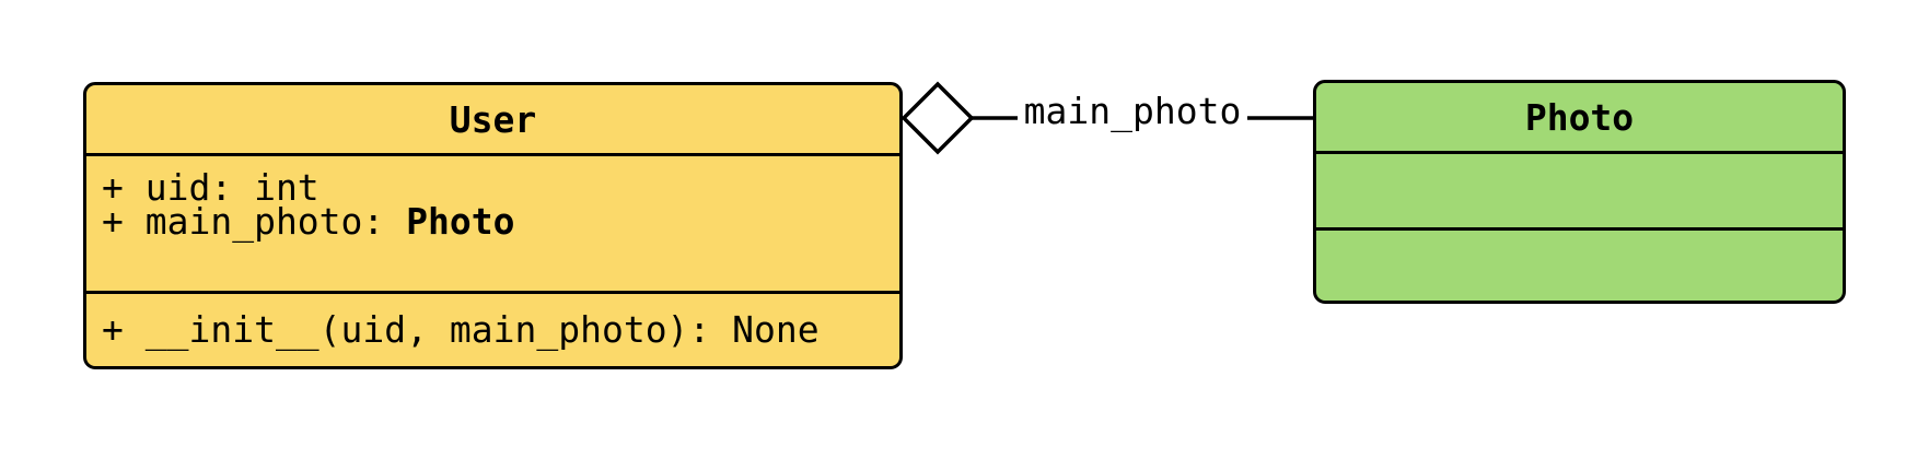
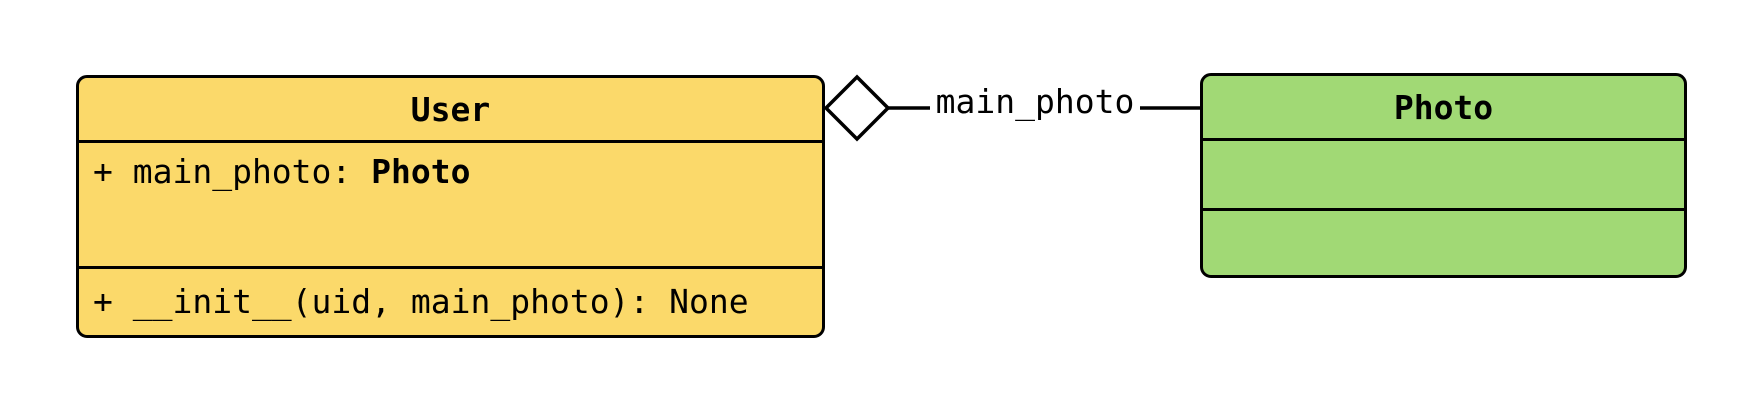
  User
- + uid: int
  + main_photo: Photo
  + __init__(uid, main_photo): None
  main_photo
  Photo
